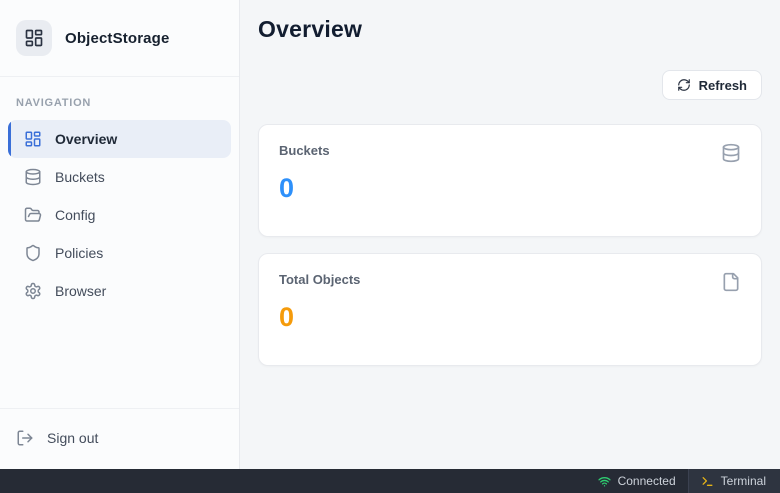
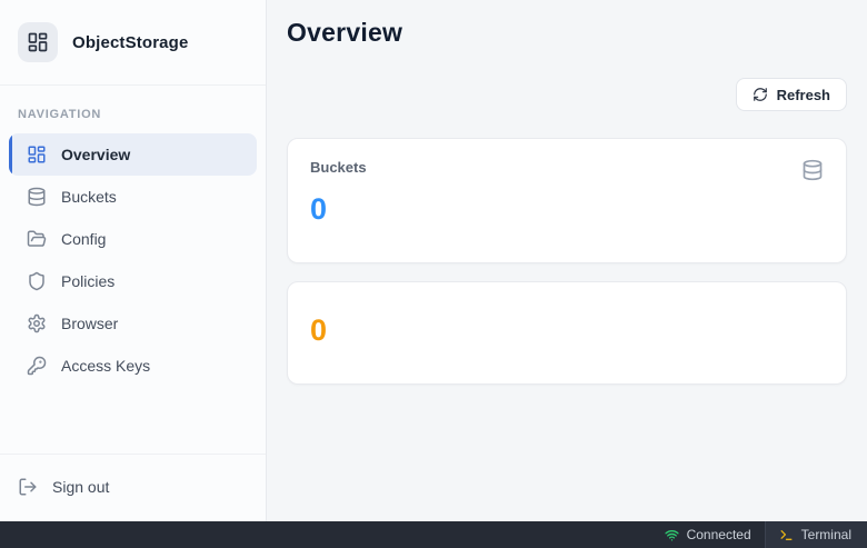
  ObjectStorage
  NAVIGATION
  Overview
  Buckets
  Config
  Policies
  Browser
+ Access Keys
  Sign out
  Overview
  Refresh
  Buckets
  0
- Total Objects
  0
  Connected
  Terminal
